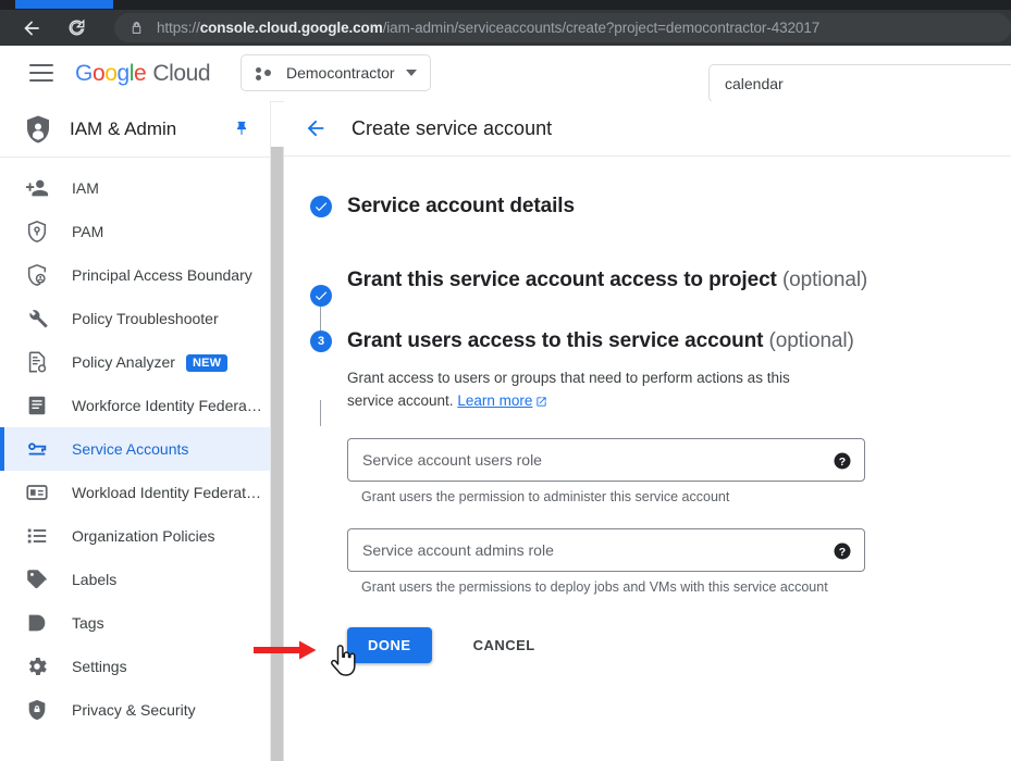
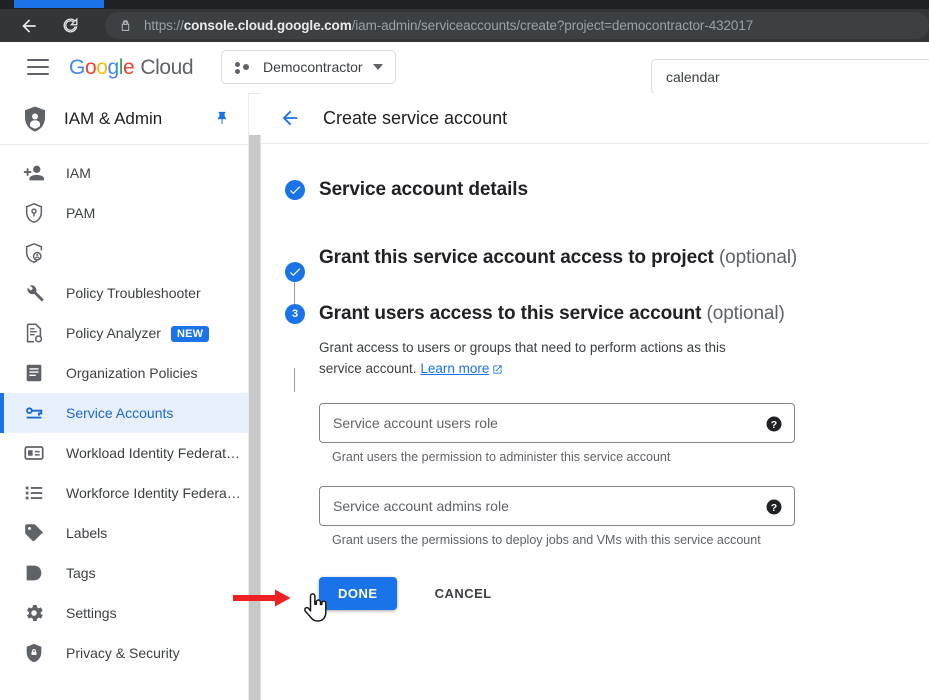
  https://console.cloud.google.com/iam-admin/serviceaccounts/create?project=democontractor-432017
  Google Cloud
  Democontractor
  calendar
  IAM & Admin
  IAM
  PAM
- Principal Access Boundary
  Policy Troubleshooter
  Policy Analyzer NEW
- Workforce Identity Federa…
+ Organization Policies
  Service Accounts
  Workload Identity Federat…
- Organization Policies
+ Workforce Identity Federa…
  Labels
  Tags
  Settings
  Privacy & Security
  Create service account
  Service account details
  Grant this service account access to project (optional)
  3
  Grant users access to this service account (optional)
  Grant access to users or groups that need to perform actions as this service account. Learn more
  Service account users role
  ?
  Grant users the permission to administer this service account
  Service account admins role
  ?
  Grant users the permissions to deploy jobs and VMs with this service account
  DONE
  CANCEL
